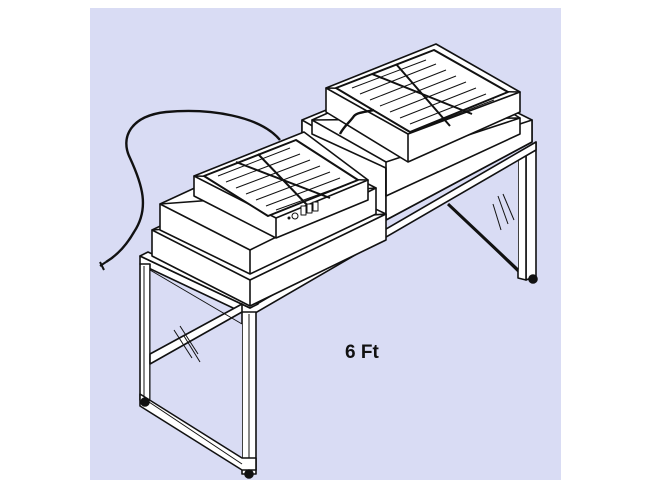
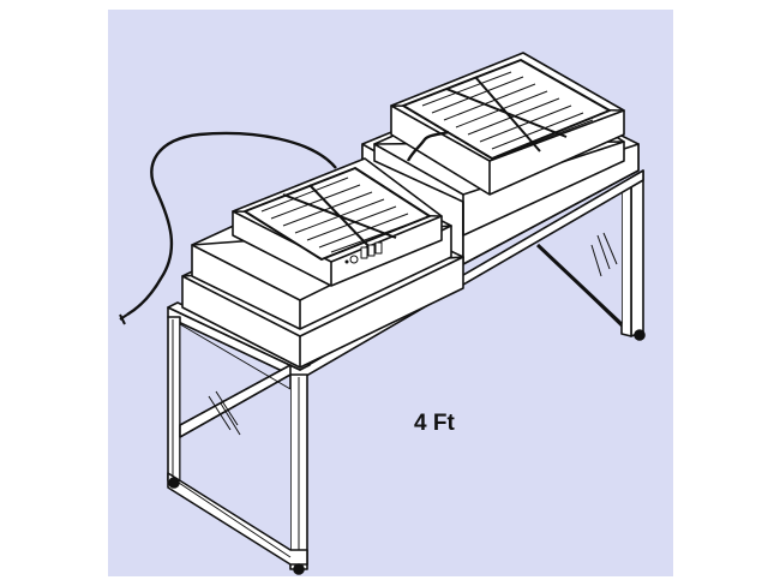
- 6 Ft
+ 4 Ft
